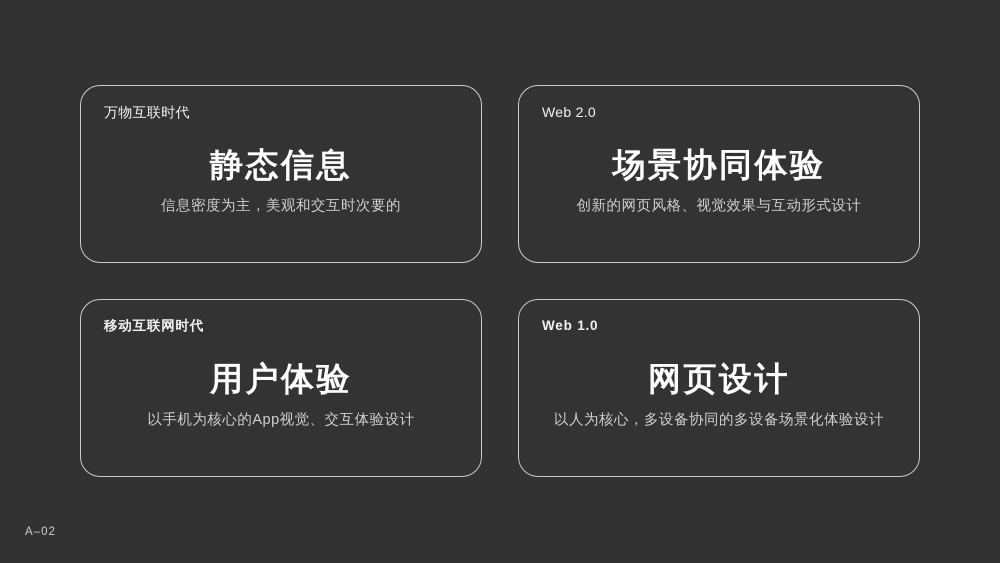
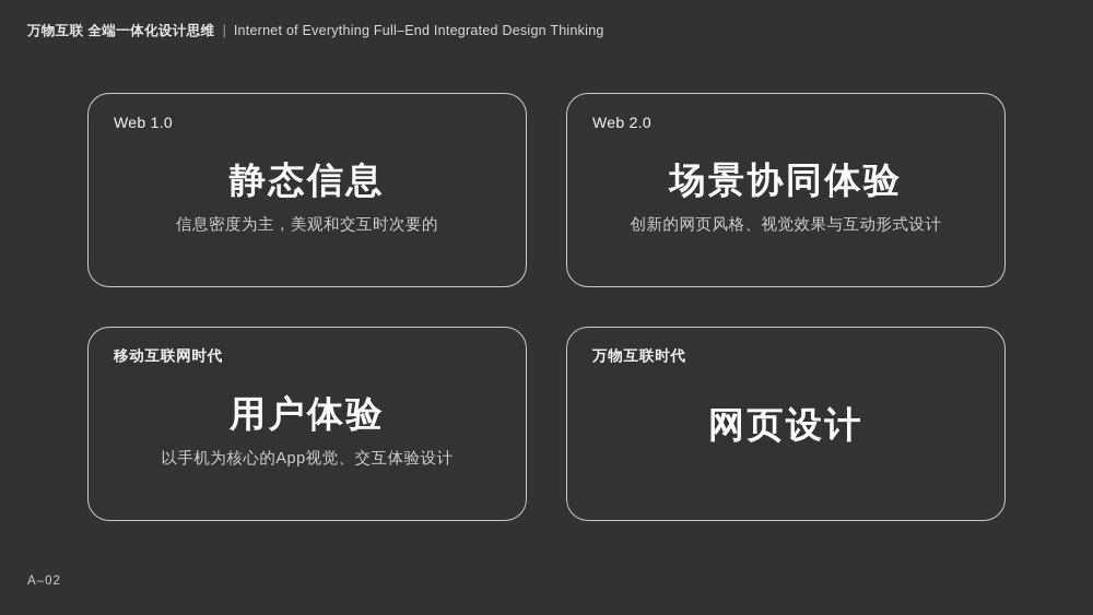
+ 万物互联 全端一体化设计思维
+ |
+ Internet of Everything Full–End Integrated Design Thinking
- 万物互联时代
+ Web 1.0
  静态信息
  信息密度为主，美观和交互时次要的
  Web 2.0
  场景协同体验
  创新的网页风格、视觉效果与互动形式设计
  移动互联网时代
  用户体验
  以手机为核心的App视觉、交互体验设计
- Web 1.0
+ 万物互联时代
  网页设计
- 以人为核心，多设备协同的多设备场景化体验设计
  A–02
